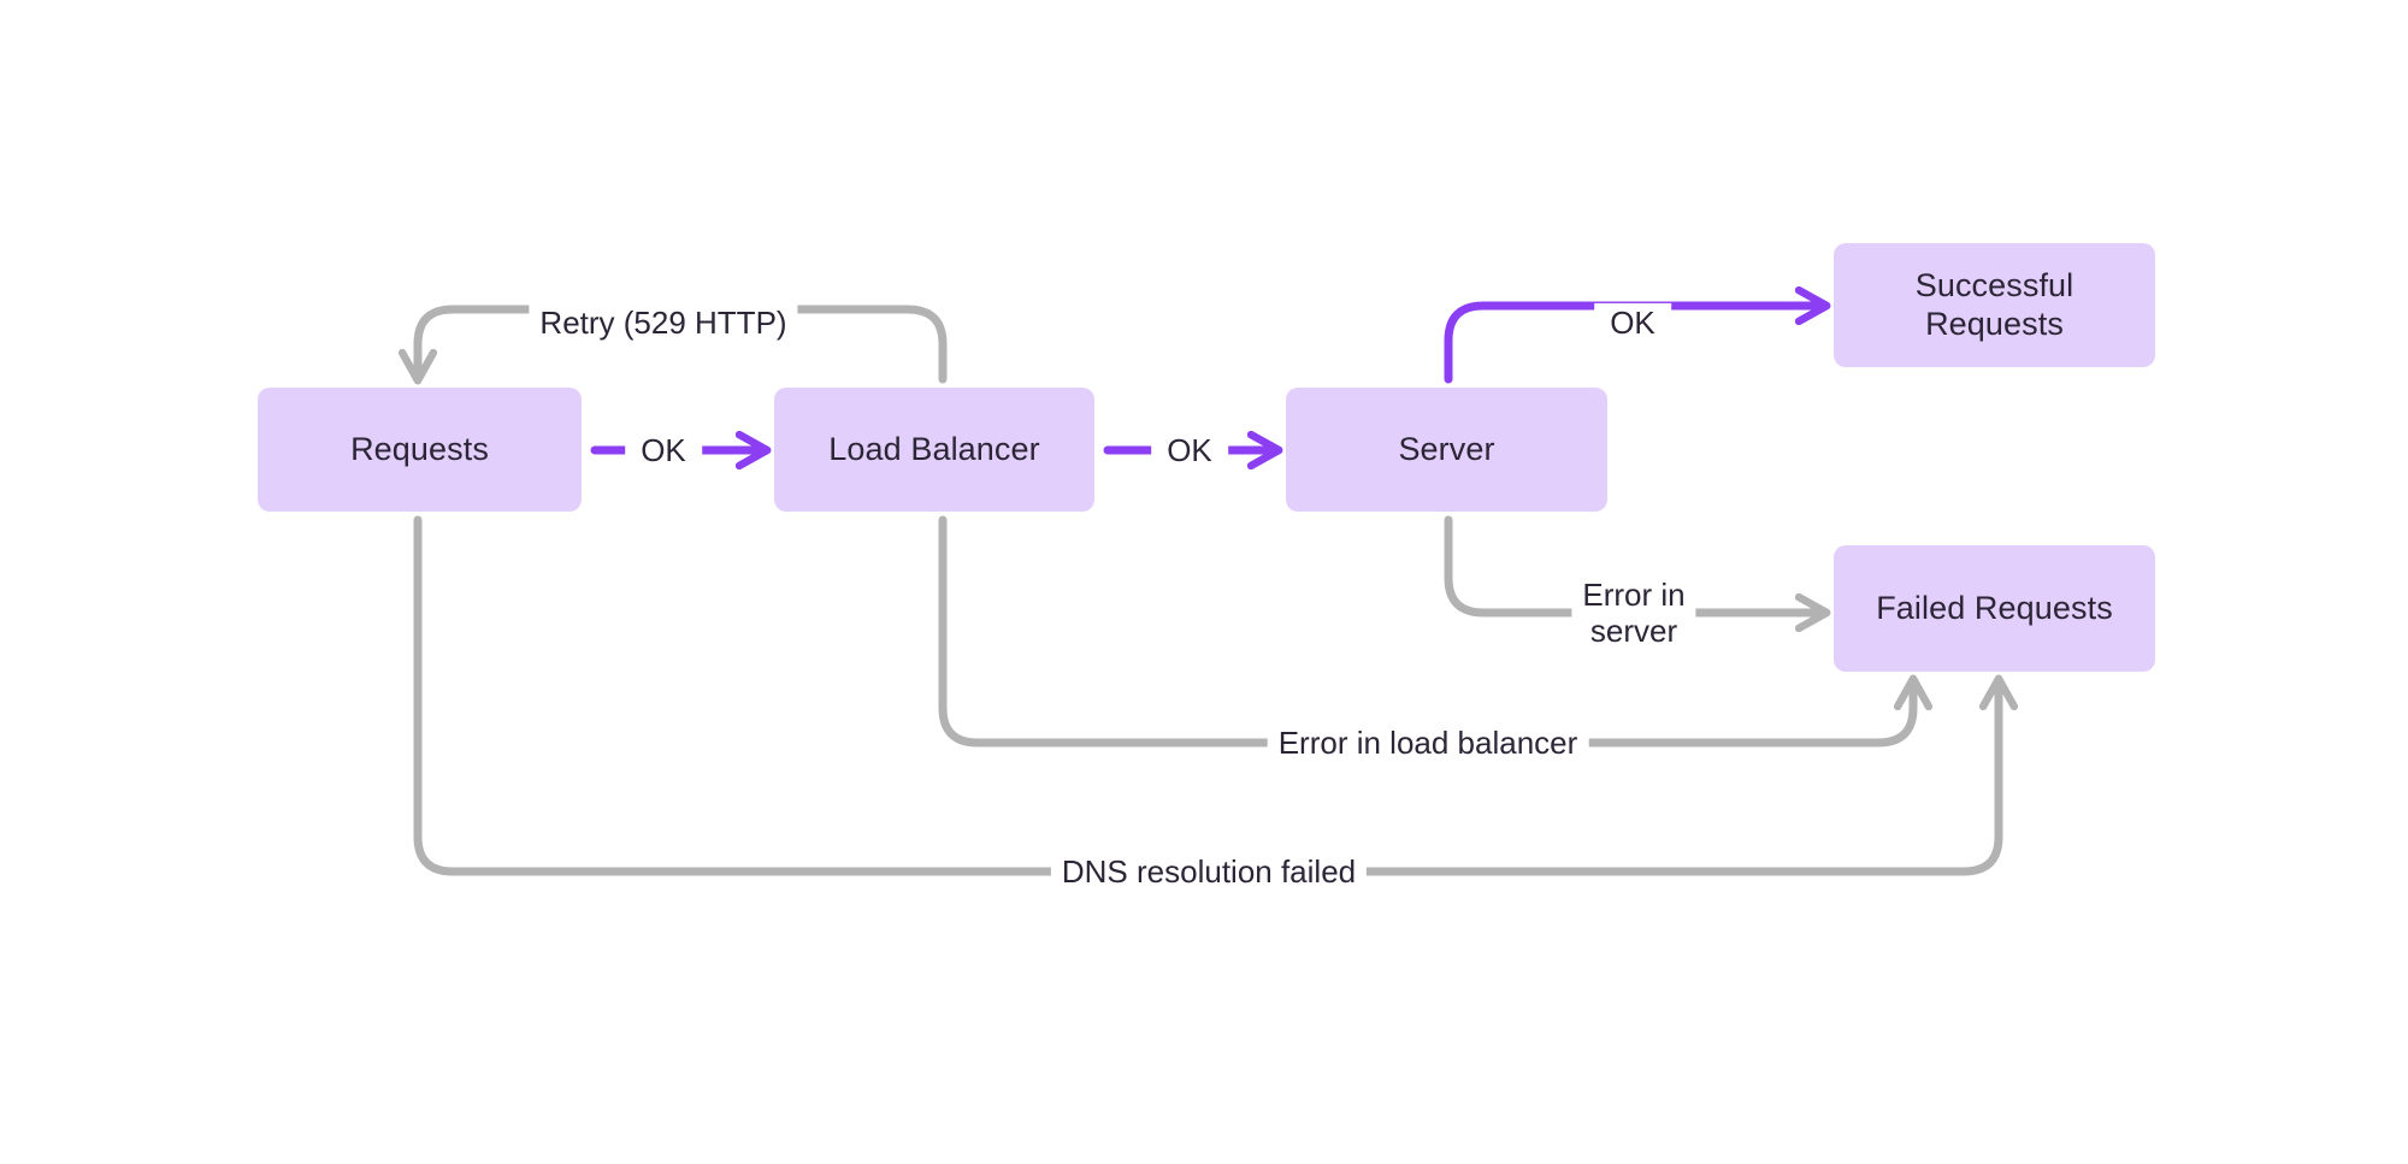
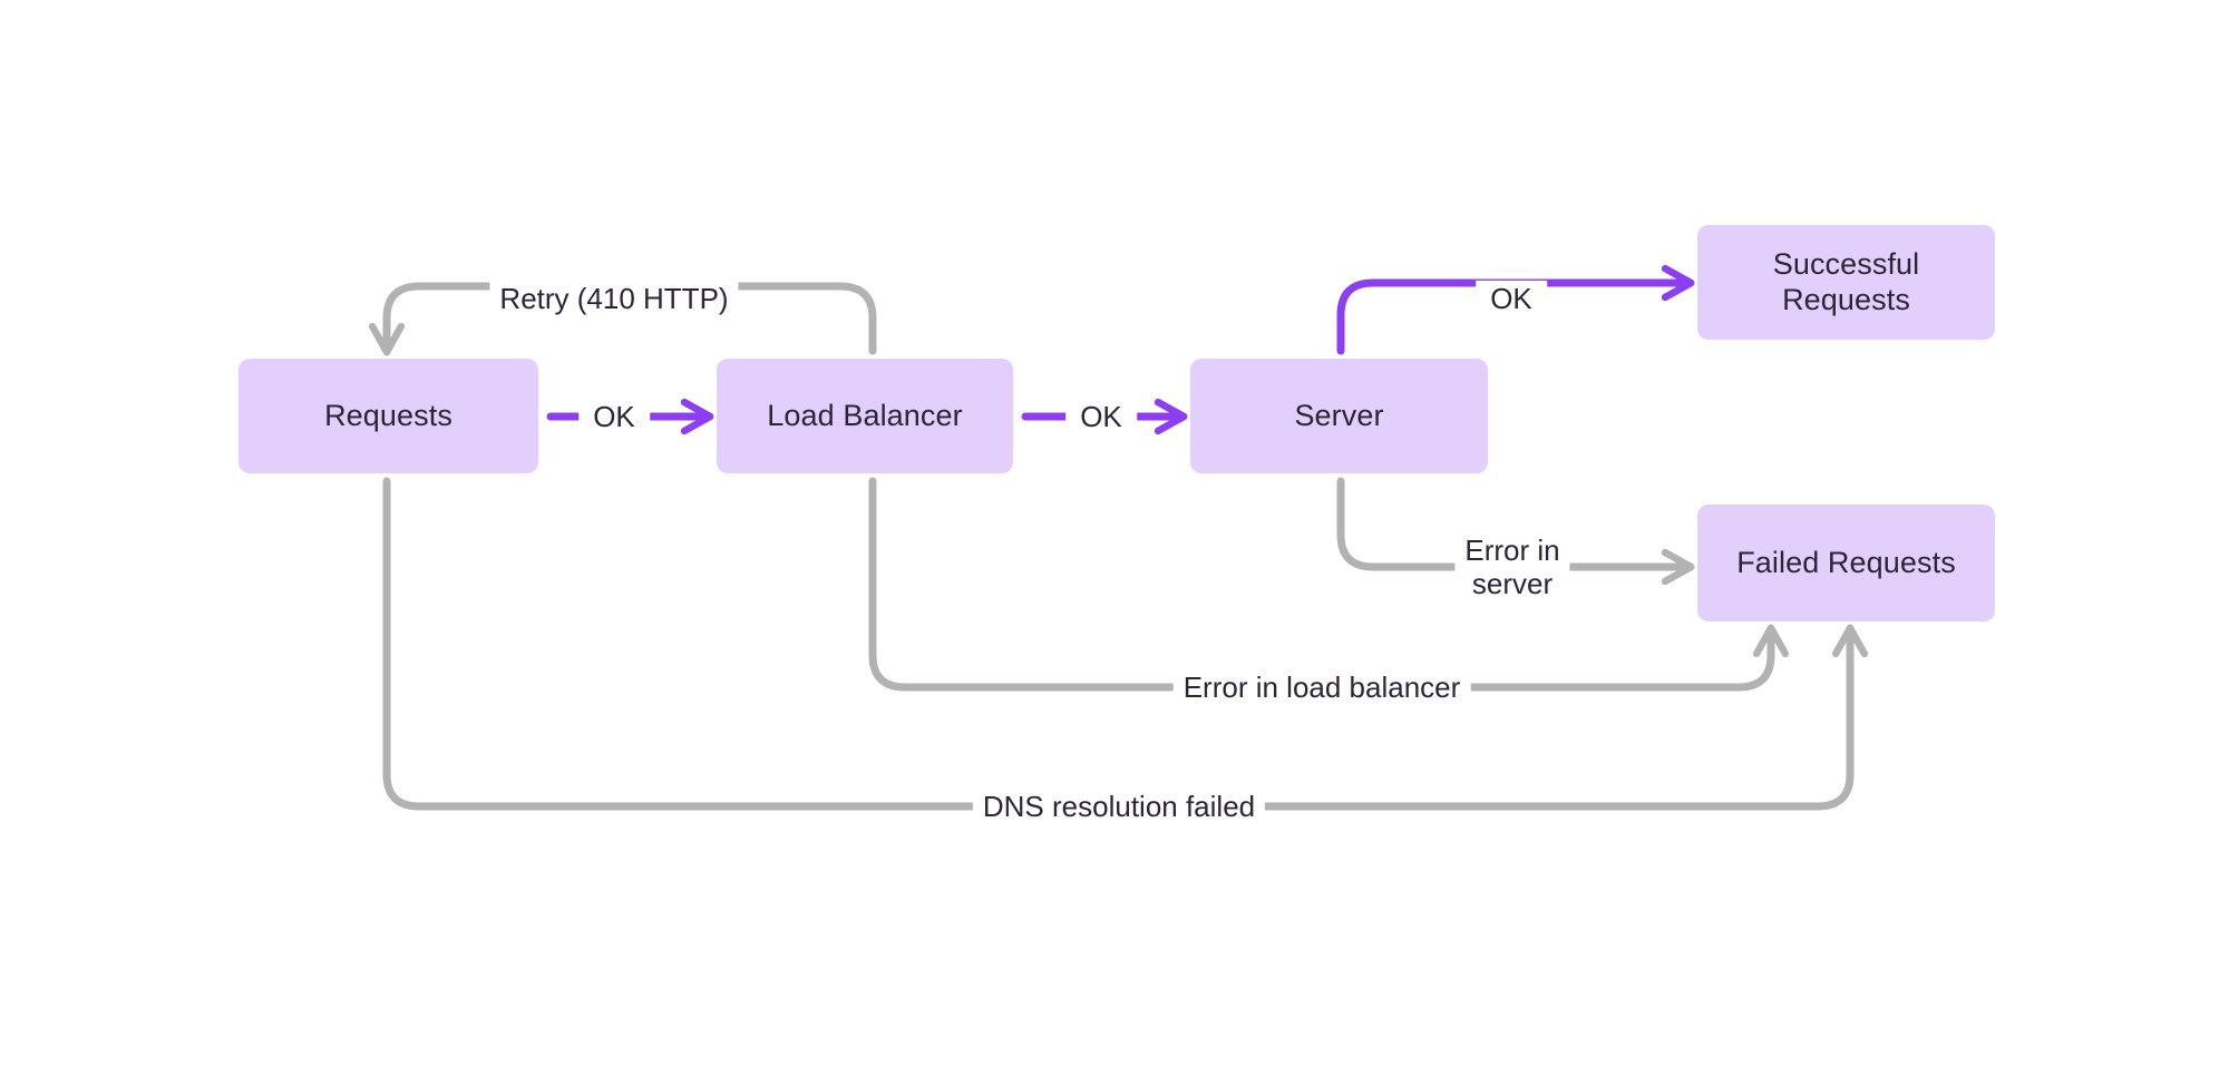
  Requests
  Load Balancer
  Server
  Successful
  Requests
  Failed Requests
  OK
  OK
  OK
- Retry (529 HTTP)
+ Retry (410 HTTP)
  Error in
  server
  Error in load balancer
  DNS resolution failed
